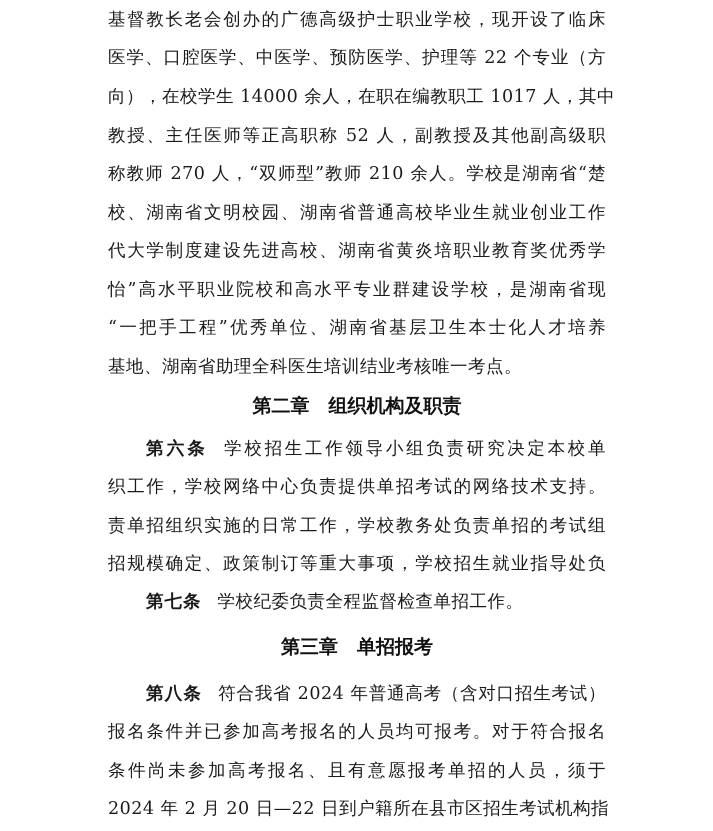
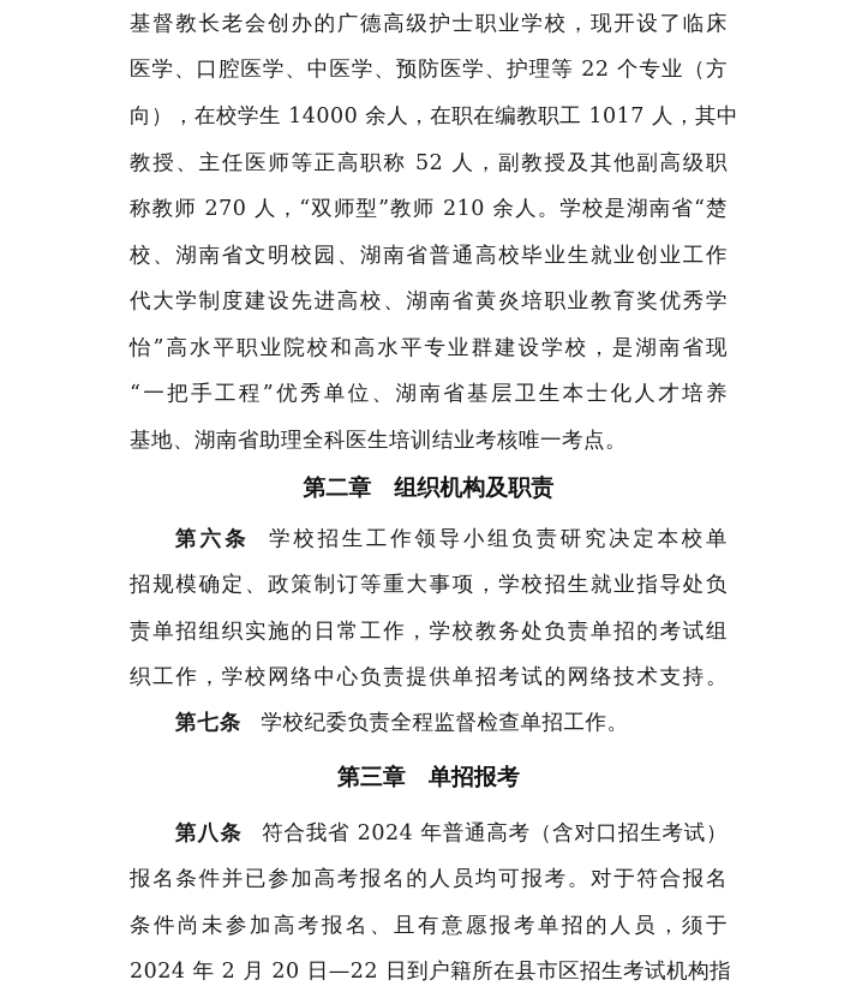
  基督教长老会创办的广德高级护士职业学校，现开设了临床
  医学、口腔医学、中医学、预防医学、护理等 22 个专业（方
  向），在校学生 14000 余人，在职在编教职工 1017 人，其中
  教授、主任医师等正高职称 52 人，副教授及其他副高级职
  称教师 270 人，“双师型”教师 210 余人。学校是湖南省“楚
  校、湖南省文明校园、湖南省普通高校毕业生就业创业工作
  代大学制度建设先进高校、湖南省黄炎培职业教育奖优秀学
  怡”高水平职业院校和高水平专业群建设学校，是湖南省现
  “一把手工程”优秀单位、湖南省基层卫生本士化人才培养
  基地、湖南省助理全科医生培训结业考核唯一考点。
  第二章 组织机构及职责
  第六条 学校招生工作领导小组负责研究决定本校单
- 织工作，学校网络中心负责提供单招考试的网络技术支持。
+ 招规模确定、政策制订等重大事项，学校招生就业指导处负
  责单招组织实施的日常工作，学校教务处负责单招的考试组
- 招规模确定、政策制订等重大事项，学校招生就业指导处负
+ 织工作，学校网络中心负责提供单招考试的网络技术支持。
  第七条 学校纪委负责全程监督检查单招工作。
  第三章 单招报考
  第八条 符合我省 2024 年普通高考（含对口招生考试）
  报名条件并已参加高考报名的人员均可报考。对于符合报名
  条件尚未参加高考报名、且有意愿报考单招的人员，须于
  2024 年 2 月 20 日—22 日到户籍所在县市区招生考试机构指
